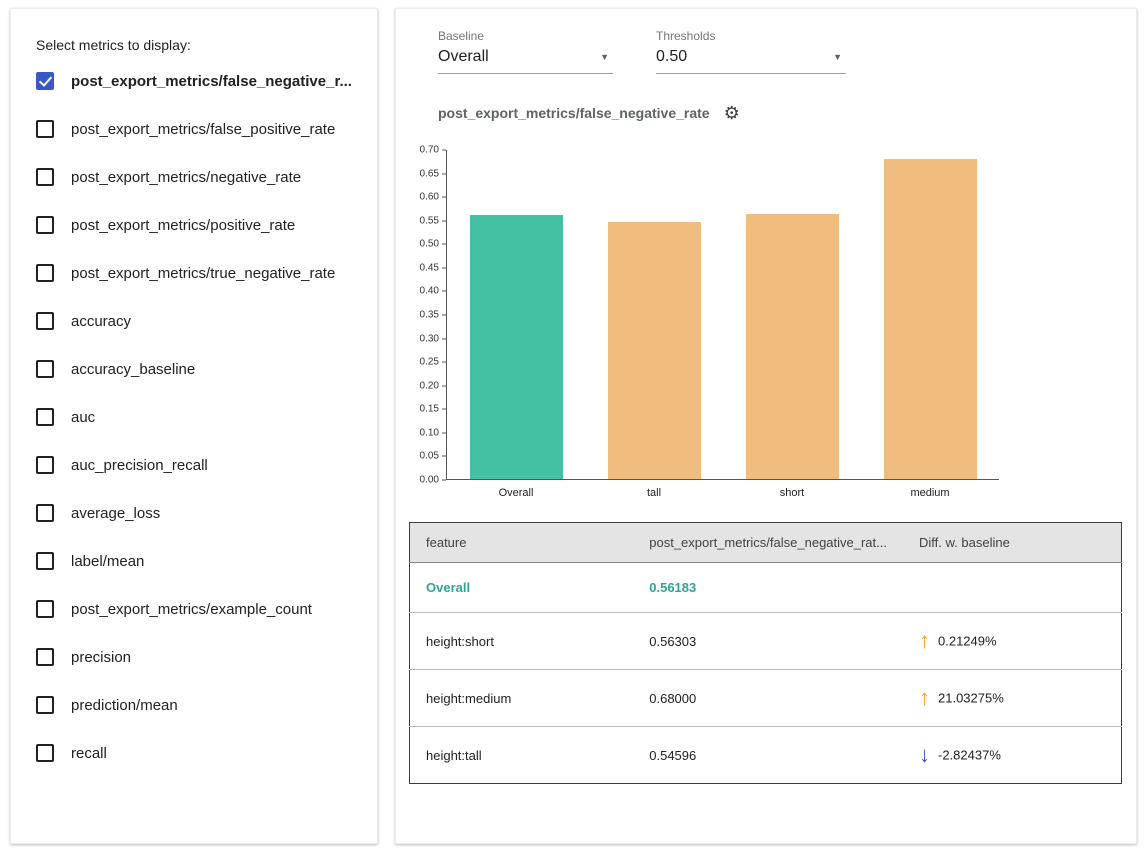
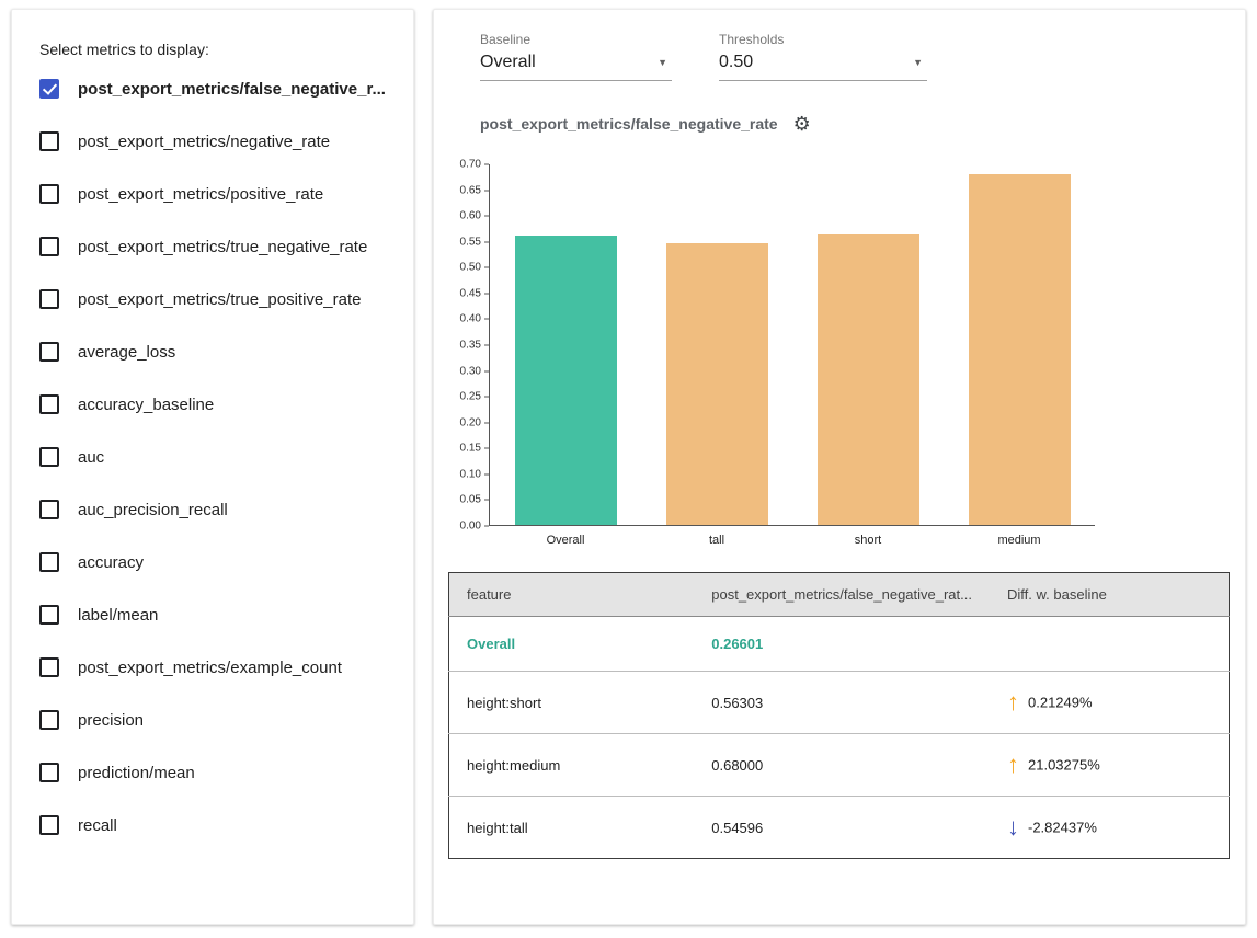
  Select metrics to display:
  post_export_metrics/false_negative_r...
- post_export_metrics/false_positive_rate
  post_export_metrics/negative_rate
  post_export_metrics/positive_rate
  post_export_metrics/true_negative_rate
+ post_export_metrics/true_positive_rate
- accuracy
+ average_loss
  accuracy_baseline
  auc
  auc_precision_recall
- average_loss
+ accuracy
  label/mean
  post_export_metrics/example_count
  precision
  prediction/mean
  recall
  Baseline
  Overall
  ▼
  Thresholds
  0.50
  ▼
  post_export_metrics/false_negative_rate
  ⚙
  0.00
  0.05
  0.10
  0.15
  0.20
  0.25
  0.30
  0.35
  0.40
  0.45
  0.50
  0.55
  0.60
  0.65
  0.70
  Overall
  tall
  short
  medium
  feature	post_export_metrics/false_negative_rat...	Diff. w. baseline
- Overall	0.56183
+ Overall	0.26601
  height:short	0.56303	↑ 0.21249%
  height:medium	0.68000	↑ 21.03275%
  height:tall	0.54596	↓ -2.82437%
